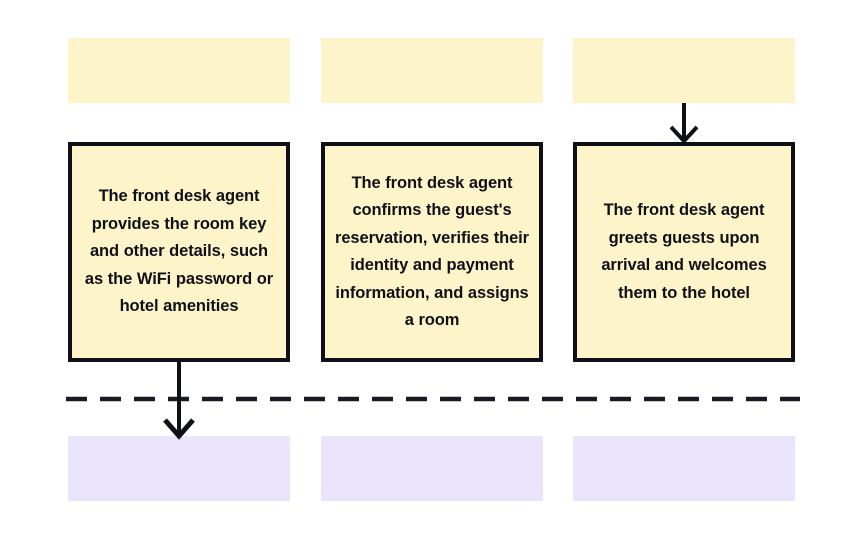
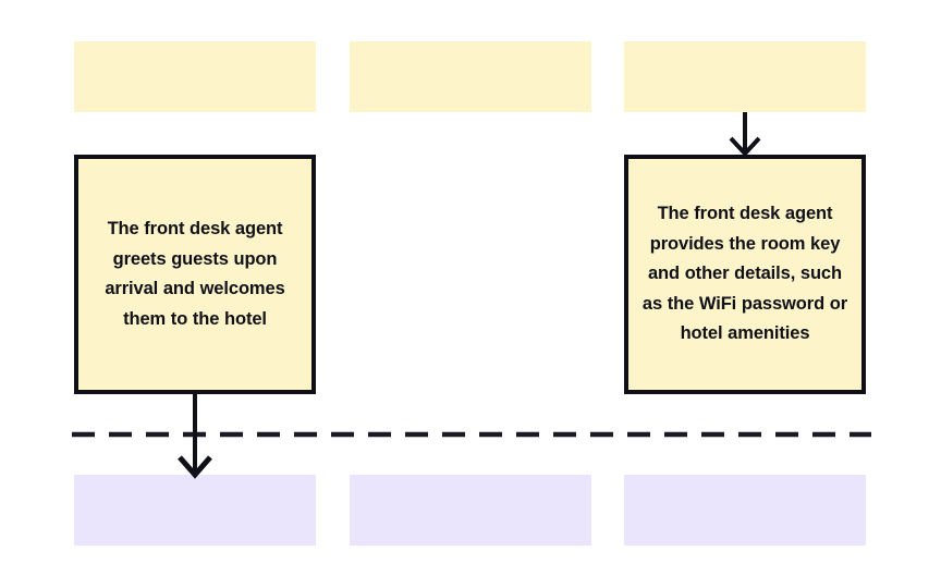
- The front desk agent provides the room key and other details, such as the WiFi password or hotel amenities
+ The front desk agent greets guests upon arrival and welcomes them to the hotel
- The front desk agent confirms the guest's reservation, verifies their identity and payment information, and assigns a room
- The front desk agent greets guests upon arrival and welcomes them to the hotel
+ The front desk agent provides the room key and other details, such as the WiFi password or hotel amenities
